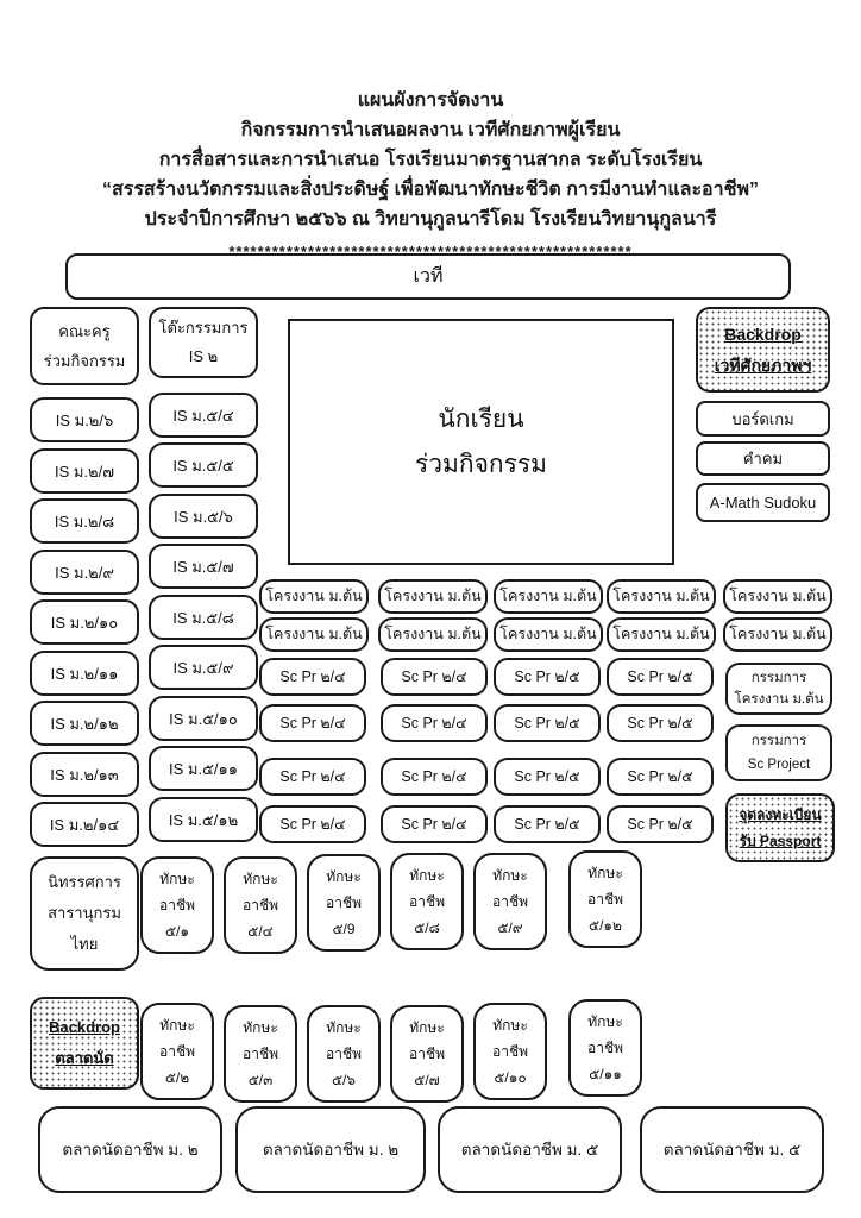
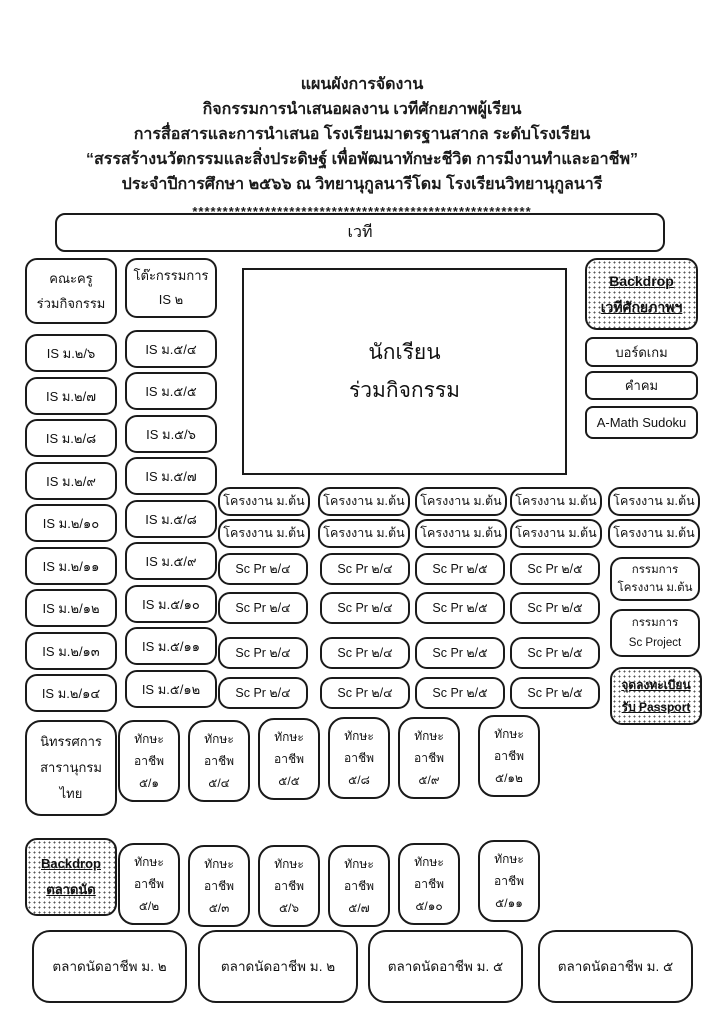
  แผนผังการจัดงาน
  กิจกรรมการนำเสนอผลงาน เวทีศักยภาพผู้เรียน
  การสื่อสารและการนำเสนอ โรงเรียนมาตรฐานสากล ระดับโรงเรียน
  “สรรสร้างนวัตกรรมและสิ่งประดิษฐ์ เพื่อพัฒนาทักษะชีวิต การมีงานทำและอาชีพ”
  ประจำปีการศึกษา ๒๕๖๖ ณ วิทยานุกูลนารีโดม โรงเรียนวิทยานุกูลนารี
  ********************************************************
  เวที
  คณะครู
  ร่วมกิจกรรม
  IS ม.๒/๖
  IS ม.๒/๗
  IS ม.๒/๘
  IS ม.๒/๙
  IS ม.๒/๑๐
  IS ม.๒/๑๑
  IS ม.๒/๑๒
  IS ม.๒/๑๓
  IS ม.๒/๑๔
  โต๊ะกรรมการ
  IS ๒
  IS ม.๕/๔
  IS ม.๕/๕
  IS ม.๕/๖
  IS ม.๕/๗
  IS ม.๕/๘
  IS ม.๕/๙
  IS ม.๕/๑๐
  IS ม.๕/๑๑
  IS ม.๕/๑๒
  นักเรียน
  ร่วมกิจกรรม
  Backdrop
  เวทีศักยภาพฯ
  บอร์ดเกม
  คำคม
  A-Math Sudoku
  โครงงาน ม.ต้น
  โครงงาน ม.ต้น
  โครงงาน ม.ต้น
  โครงงาน ม.ต้น
  โครงงาน ม.ต้น
  โครงงาน ม.ต้น
  โครงงาน ม.ต้น
  โครงงาน ม.ต้น
  โครงงาน ม.ต้น
  โครงงาน ม.ต้น
  Sc Pr ๒/๔
  Sc Pr ๒/๔
  Sc Pr ๒/๕
  Sc Pr ๒/๕
  Sc Pr ๒/๔
  Sc Pr ๒/๔
  Sc Pr ๒/๕
  Sc Pr ๒/๕
  Sc Pr ๒/๔
  Sc Pr ๒/๔
  Sc Pr ๒/๕
  Sc Pr ๒/๕
  Sc Pr ๒/๔
  Sc Pr ๒/๔
  Sc Pr ๒/๕
  Sc Pr ๒/๕
  กรรมการ
  โครงงาน ม.ต้น
  กรรมการ
  Sc Project
  จุดลงทะเบียน
  รับ Passport
  นิทรรศการ
  สารานุกรม
  ไทย
  ทักษะ
  อาชีพ
  ๕/๑
  ทักษะ
  อาชีพ
  ๕/๔
  ทักษะ
  อาชีพ
- ๕/9
+ ๕/๕
  ทักษะ
  อาชีพ
  ๕/๘
  ทักษะ
  อาชีพ
  ๕/๙
  ทักษะ
  อาชีพ
  ๕/๑๒
  Backdrop
  ตลาดนัด
  ทักษะ
  อาชีพ
  ๕/๒
  ทักษะ
  อาชีพ
  ๕/๓
  ทักษะ
  อาชีพ
  ๕/๖
  ทักษะ
  อาชีพ
  ๕/๗
  ทักษะ
  อาชีพ
  ๕/๑๐
  ทักษะ
  อาชีพ
  ๕/๑๑
  ตลาดนัดอาชีพ ม. ๒
  ตลาดนัดอาชีพ ม. ๒
  ตลาดนัดอาชีพ ม. ๕
  ตลาดนัดอาชีพ ม. ๕
